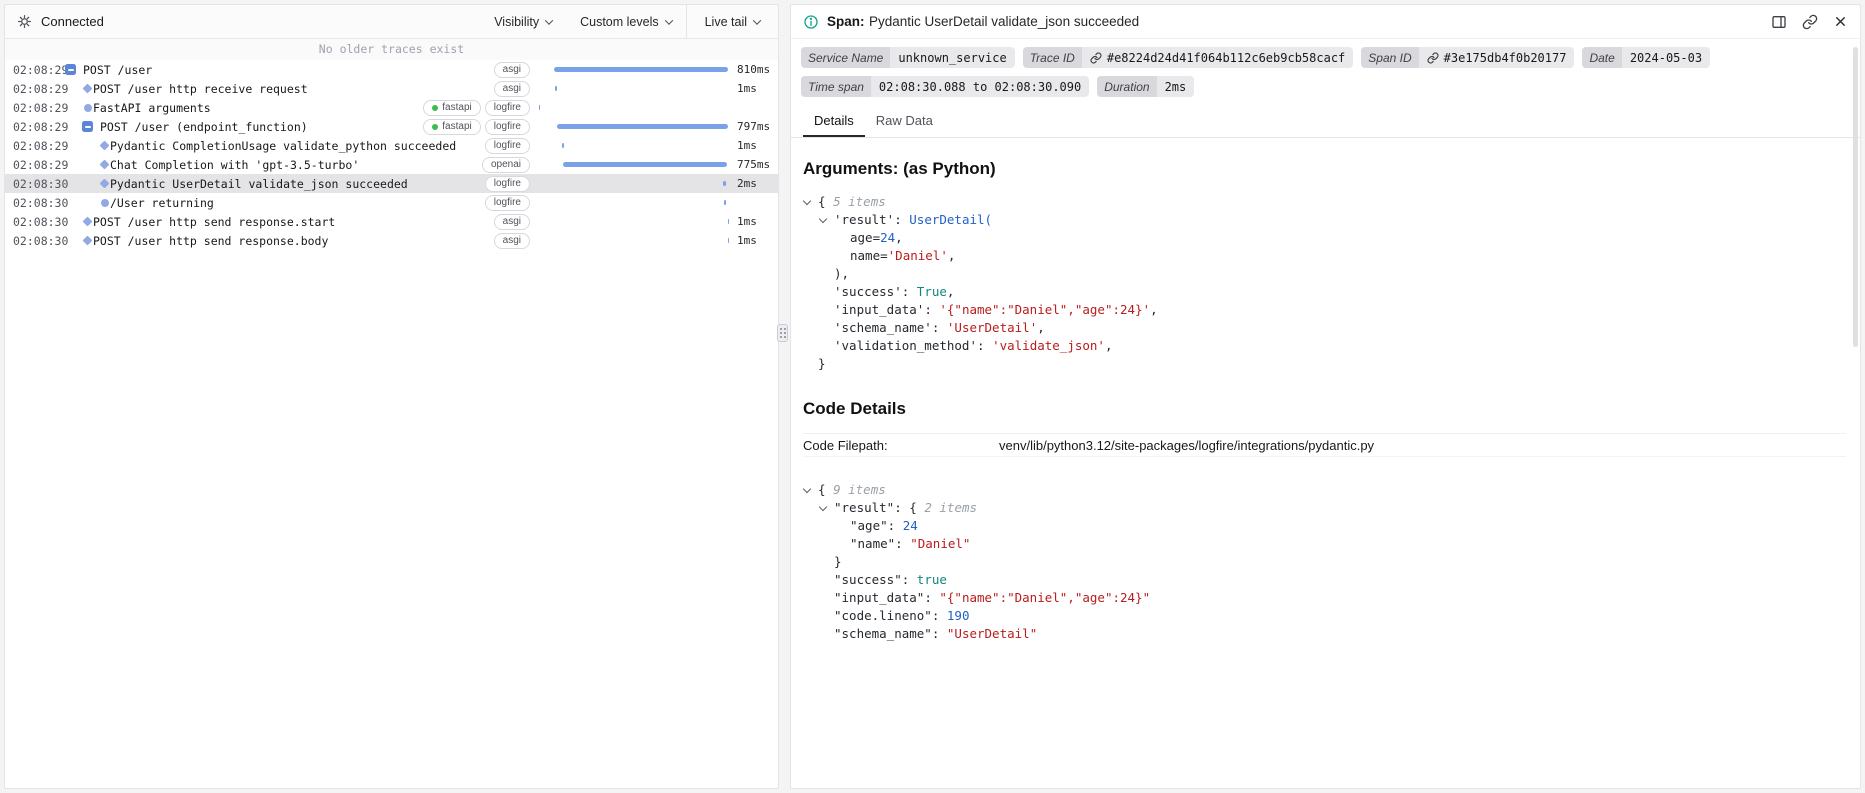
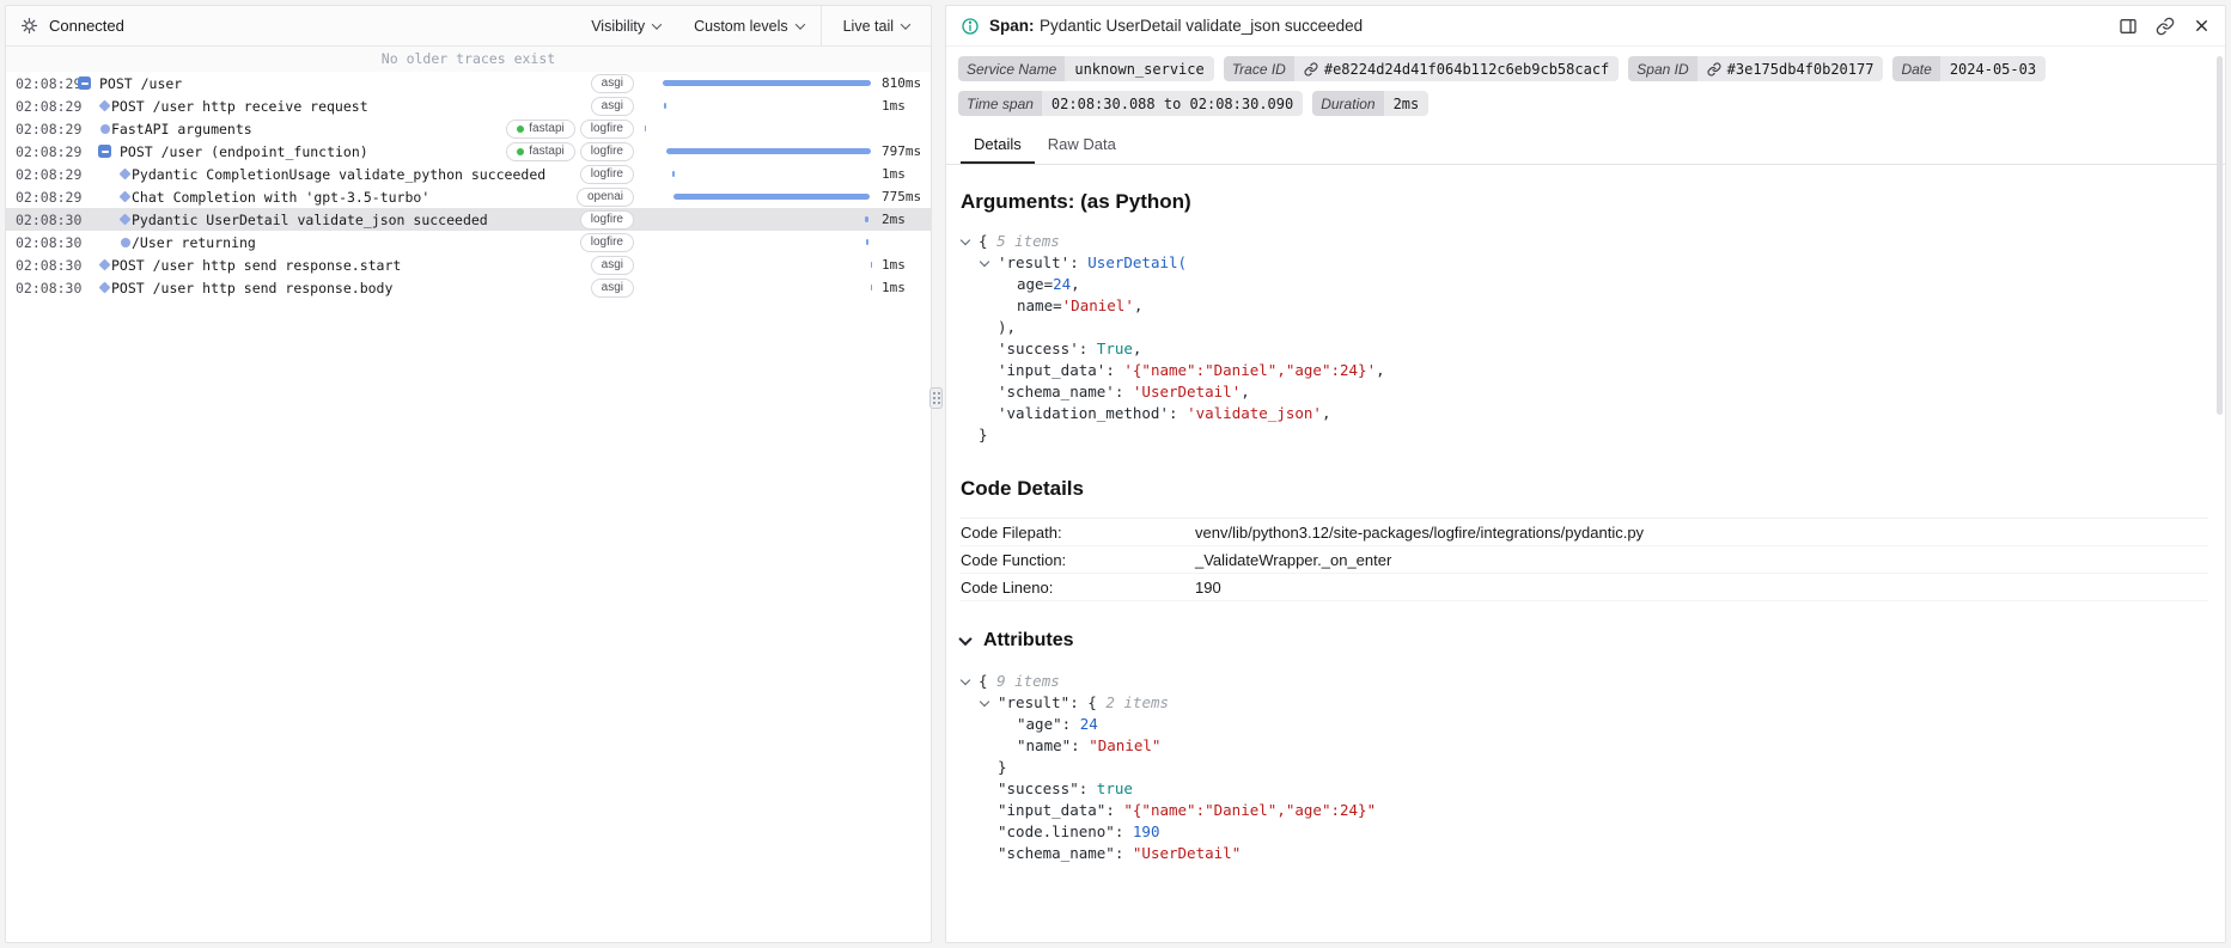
  Connected
  Visibility
  Custom levels
  Live tail
  No older traces exist
  02:08:2
  POST /user
  asgi
  810ms
  02:08:29
  POST /user http receive request
  asgi
  1ms
  02:08:29
  FastAPI arguments
  fastapi
  logfire
  02:08:29
  POST /user (endpoint_function)
  fastapi
  logfire
  797ms
  02:08:29
  Pydantic CompletionUsage validate_python succeeded
  logfire
  1ms
  02:08:29
  Chat Completion with 'gpt-3.5-turbo'
  openai
  775ms
  02:08:30
  Pydantic UserDetail validate_json succeeded
  logfire
  2ms
  02:08:30
  /User returning
  logfire
  02:08:30
  POST /user http send response.start
  asgi
  1ms
  02:08:30
  POST /user http send response.body
  asgi
  1ms
  Span: Pydantic UserDetail validate_json succeeded
  Service Name
  unknown_service
  Trace ID
  #e8224d24d41f064b112c6eb9cb58cacf
  Span ID
  #3e175db4f0b20177
  Date
  2024-05-03
  Time span
  02:08:30.088 to 02:08:30.090
  Duration
  2ms
  Details
  Raw Data
  Arguments: (as Python)
  { 5 items
  'result': UserDetail(
  age=24,
  name='Daniel',
  ),
  'success': True,
  'input_data': '{"name":"Daniel","age":24}',
  'schema_name': 'UserDetail',
  'validation_method': 'validate_json',
  }
  Code Details
  Code Filepath:
  venv/lib/python3.12/site-packages/logfire/integrations/pydantic.py
+ Code Function:
+ _ValidateWrapper._on_enter
+ Code Lineno:
+ 190
+ Attributes
  { 9 items
  "result": { 2 items
  "age": 24
  "name": "Daniel"
  }
  "success": true
  "input_data": "{"name":"Daniel","age":24}"
  "code.lineno": 190
  "schema_name": "UserDetail"
